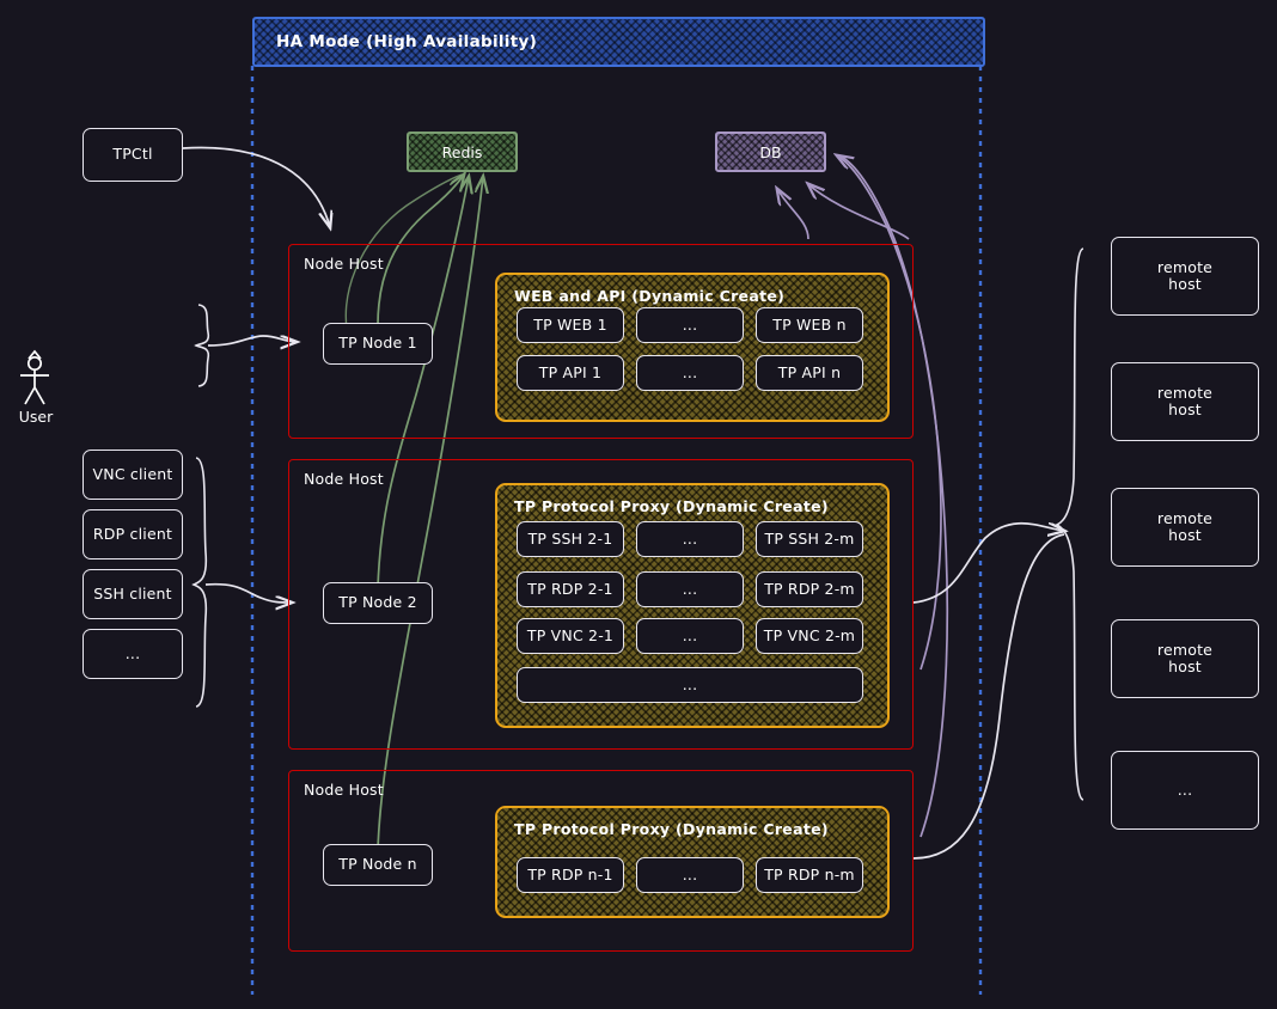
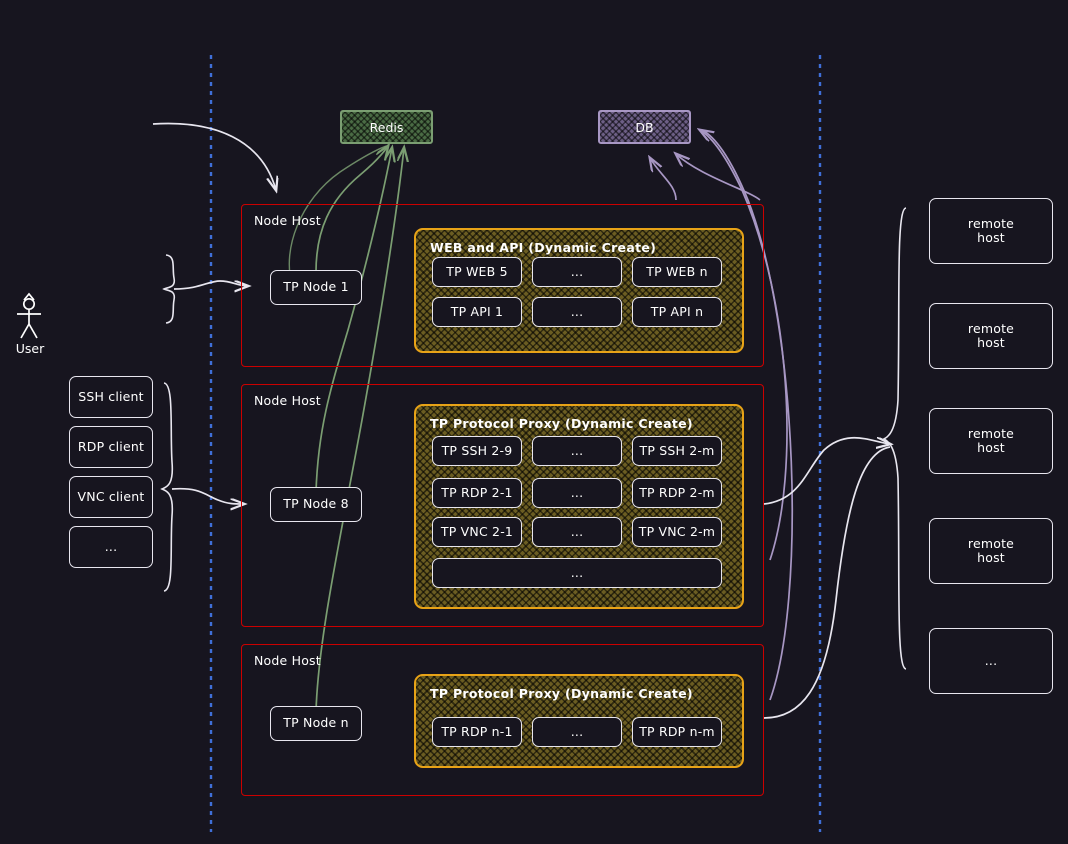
- HA Mode (High Availability)
  Redis
  DB
- TPCtl
- VNC client
+ SSH client
  RDP client
- SSH client
+ VNC client
  ...
  User
  Node Host
  TP Node 1
  WEB and API (Dynamic Create)
- TP WEB 1
+ TP WEB 5
  ...
  TP WEB n
  TP API 1
  ...
  TP API n
  Node Host
- TP Node 2
+ TP Node 8
  TP Protocol Proxy (Dynamic Create)
- TP SSH 2-1
+ TP SSH 2-9
  ...
  TP SSH 2-m
  TP RDP 2-1
  ...
  TP RDP 2-m
  TP VNC 2-1
  ...
  TP VNC 2-m
  ...
  Node Host
  TP Node n
  TP Protocol Proxy (Dynamic Create)
  TP RDP n-1
  ...
  TP RDP n-m
  remote
  host
  remote
  host
  remote
  host
  remote
  host
  ...
